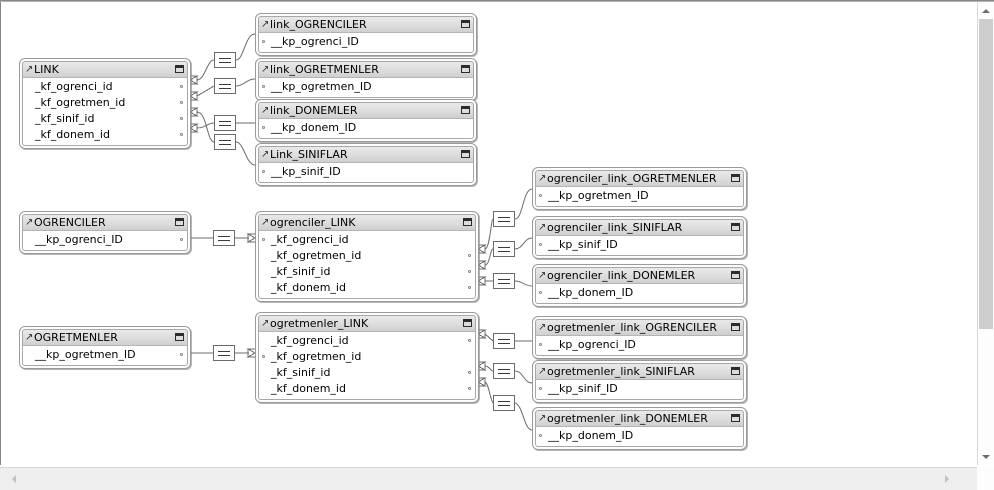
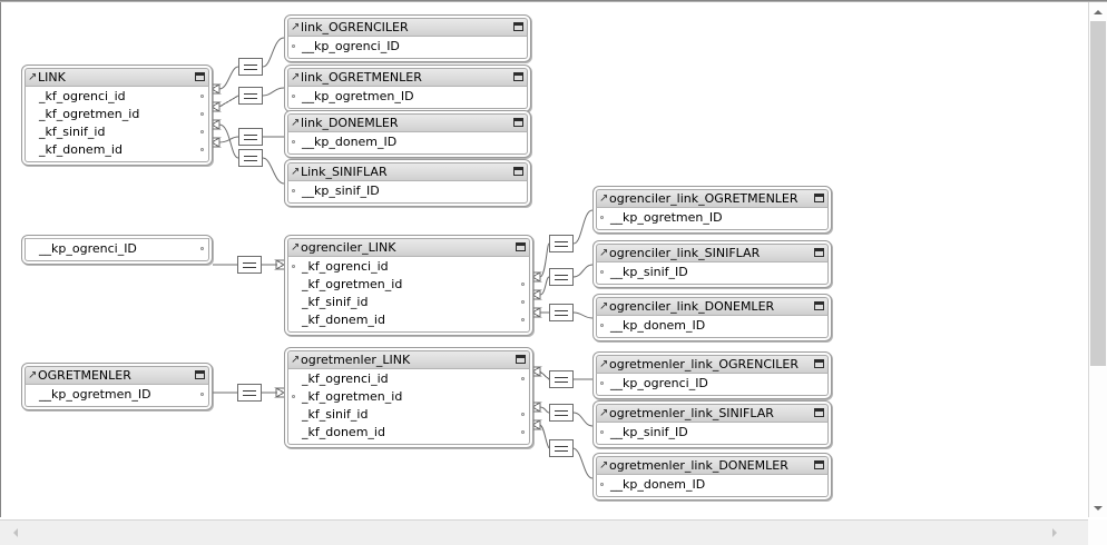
  ↗LINK
  _kf_ogrenci_id
  _kf_ogretmen_id
  _kf_sinif_id
  _kf_donem_id
  ↗link_OGRENCILER
  __kp_ogrenci_ID
  ↗link_OGRETMENLER
  __kp_ogretmen_ID
  ↗link_DONEMLER
  __kp_donem_ID
  ↗Link_SINIFLAR
  __kp_sinif_ID
- ↗OGRENCILER
  __kp_ogrenci_ID
  ↗ogrenciler_LINK
  _kf_ogrenci_id
  _kf_ogretmen_id
  _kf_sinif_id
  _kf_donem_id
  ↗ogrenciler_link_OGRETMENLER
  __kp_ogretmen_ID
  ↗ogrenciler_link_SINIFLAR
  __kp_sinif_ID
  ↗ogrenciler_link_DONEMLER
  __kp_donem_ID
  ↗OGRETMENLER
  __kp_ogretmen_ID
  ↗ogretmenler_LINK
  _kf_ogrenci_id
  _kf_ogretmen_id
  _kf_sinif_id
  _kf_donem_id
  ↗ogretmenler_link_OGRENCILER
  __kp_ogrenci_ID
  ↗ogretmenler_link_SINIFLAR
  __kp_sinif_ID
  ↗ogretmenler_link_DONEMLER
  __kp_donem_ID
